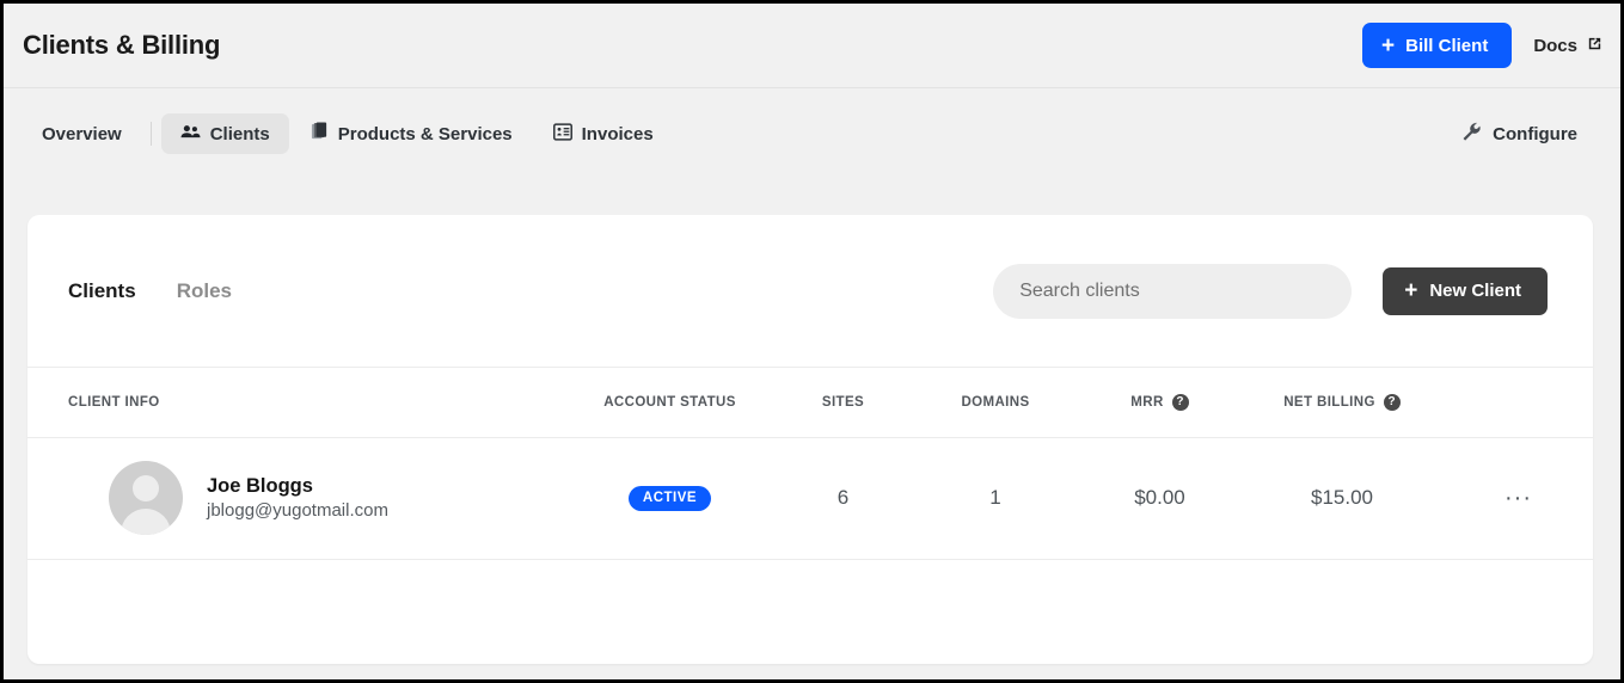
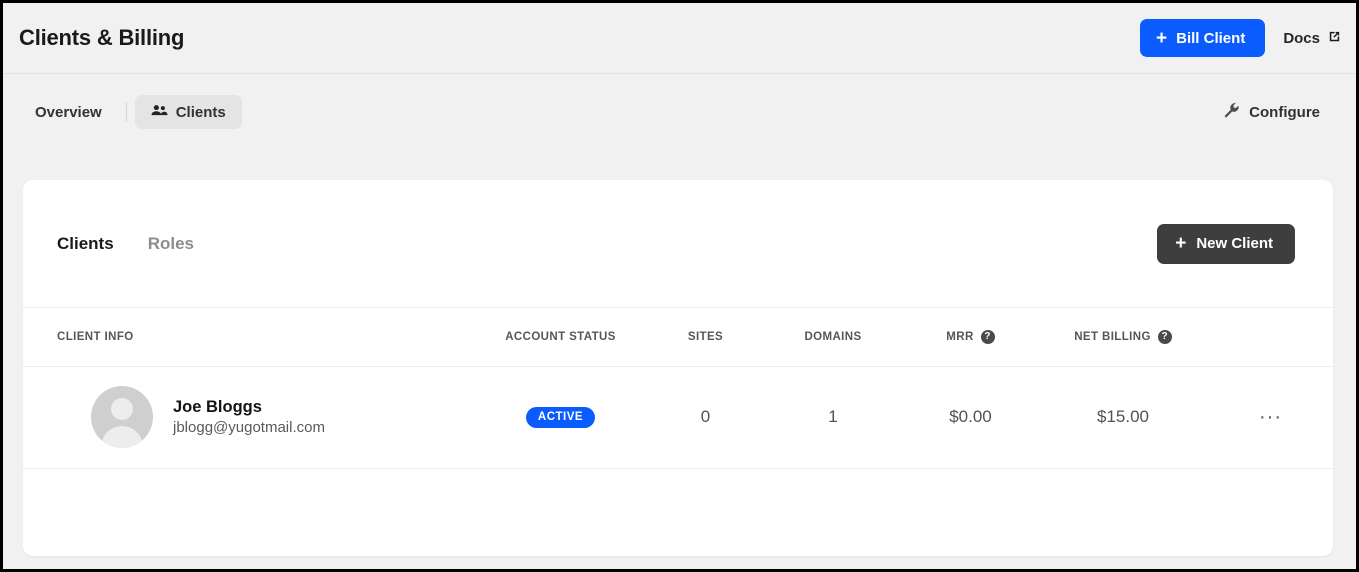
  Clients & Billing
  +
  Bill Client
  Docs
  Overview
  Clients
- Products & Services
- Invoices
  Configure
  Clients
  Roles
- Search clients
  +
  New Client
  CLIENT INFO	ACCOUNT STATUS	SITES	DOMAINS	MRR ?	NET BILLING ?
- Joe Bloggs jblogg@yugotmail.com	ACTIVE	6	1	$0.00	$15.00	···
+ Joe Bloggs jblogg@yugotmail.com	ACTIVE	0	1	$0.00	$15.00	···
